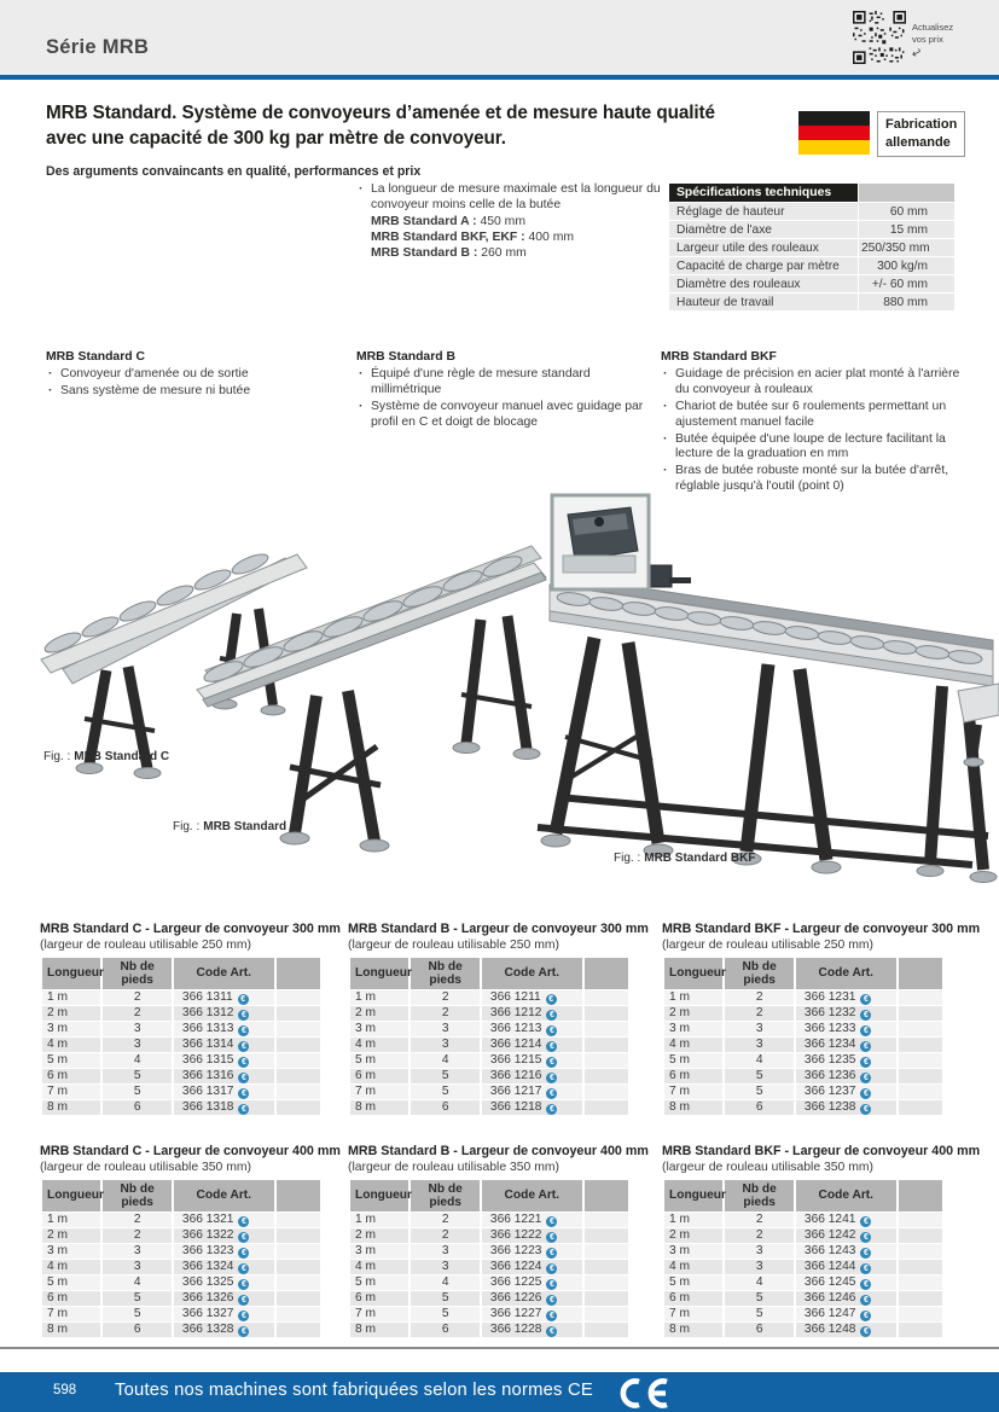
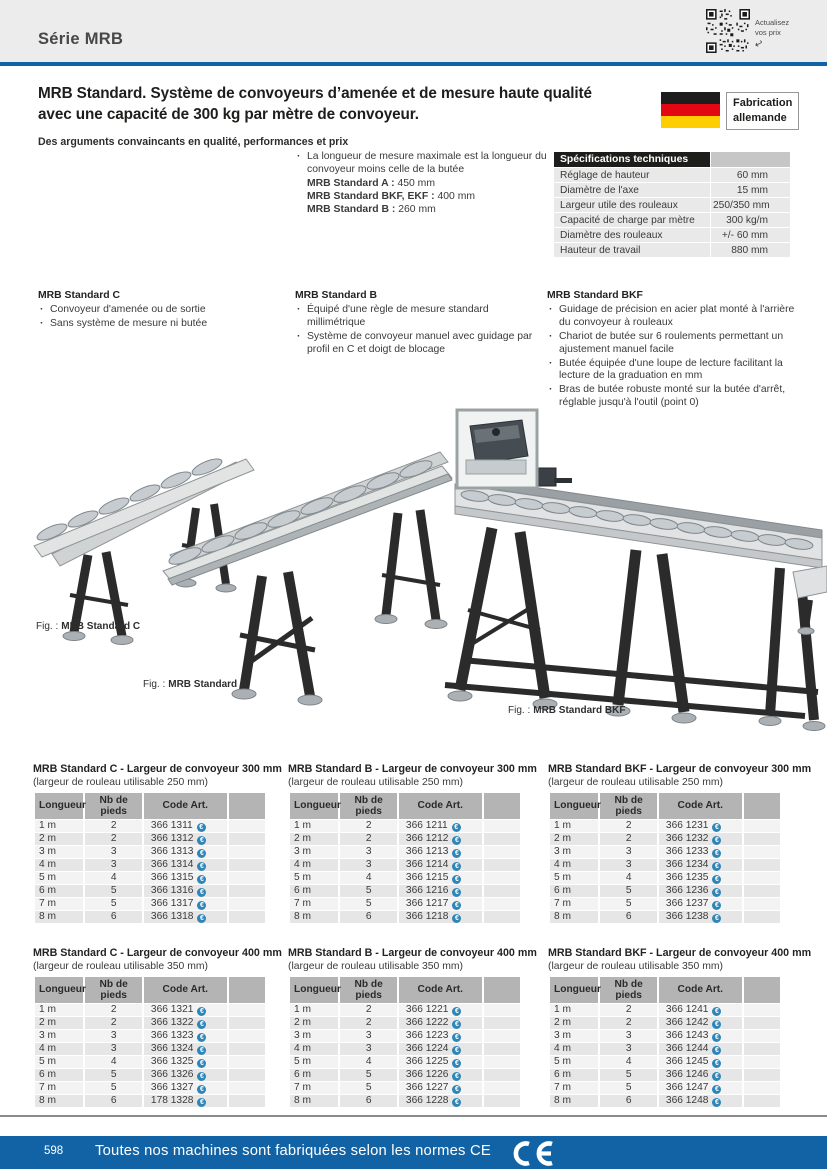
  Série MRB
  Actualisez
  vos prix
  MRB Standard. Système de convoyeurs d’amenée et de mesure haute qualité
  avec une capacité de 300 kg par mètre de convoyeur.
  Fabrication
  allemande
  Des arguments convaincants en qualité, performances et prix
  La longueur de mesure maximale est la longueur du convoyeur moins celle de la butée
  MRB Standard A : 450 mm
  MRB Standard BKF, EKF : 400 mm
  MRB Standard B : 260 mm
  Spécifications techniques
  Réglage de hauteur	60 mm
  Diamètre de l'axe	15 mm
  Largeur utile des rouleaux	250/350 mm
  Capacité de charge par mètre	300 kg/m
  Diamètre des rouleaux	+/- 60 mm
  Hauteur de travail	880 mm
  MRB Standard C
  Convoyeur d'amenée ou de sortie
  Sans système de mesure ni butée
  MRB Standard B
  Équipé d'une règle de mesure standard millimétrique
  Système de convoyeur manuel avec guidage par profil en C et doigt de blocage
  MRB Standard BKF
  Guidage de précision en acier plat monté à l'arrière du convoyeur à rouleaux
  Chariot de butée sur 6 roulements permettant un ajustement manuel facile
  Butée équipée d'une loupe de lecture facilitant la lecture de la graduation en mm
  Bras de butée robuste monté sur la butée d'arrêt, réglable jusqu'à l'outil (point 0)
  Fig. : MRB Standard C
  Fig. : MRB Standard B
  Fig. : MRB Standard BKF
  MRB Standard C - Largeur de convoyeur 300 mm
  (largeur de rouleau utilisable 250 mm)
  Longueur	Nb de pieds	Code Art.
  1 m	2	366 1311
  2 m	2	366 1312
  3 m	3	366 1313
  4 m	3	366 1314
  5 m	4	366 1315
  6 m	5	366 1316
  7 m	5	366 1317
  8 m	6	366 1318
  MRB Standard B - Largeur de convoyeur 300 mm
  (largeur de rouleau utilisable 250 mm)
  Longueur	Nb de pieds	Code Art.
  1 m	2	366 1211
  2 m	2	366 1212
  3 m	3	366 1213
  4 m	3	366 1214
  5 m	4	366 1215
  6 m	5	366 1216
  7 m	5	366 1217
  8 m	6	366 1218
  MRB Standard BKF - Largeur de convoyeur 300 mm
  (largeur de rouleau utilisable 250 mm)
  Longueur	Nb de pieds	Code Art.
  1 m	2	366 1231
  2 m	2	366 1232
  3 m	3	366 1233
  4 m	3	366 1234
  5 m	4	366 1235
  6 m	5	366 1236
  7 m	5	366 1237
  8 m	6	366 1238
  MRB Standard C - Largeur de convoyeur 400 mm
  (largeur de rouleau utilisable 350 mm)
  Longueur	Nb de pieds	Code Art.
  1 m	2	366 1321
  2 m	2	366 1322
  3 m	3	366 1323
  4 m	3	366 1324
  5 m	4	366 1325
  6 m	5	366 1326
  7 m	5	366 1327
- 8 m	6	366 1328
+ 8 m	6	178 1328
  MRB Standard B - Largeur de convoyeur 400 mm
  (largeur de rouleau utilisable 350 mm)
  Longueur	Nb de pieds	Code Art.
  1 m	2	366 1221
  2 m	2	366 1222
  3 m	3	366 1223
  4 m	3	366 1224
  5 m	4	366 1225
  6 m	5	366 1226
  7 m	5	366 1227
  8 m	6	366 1228
  MRB Standard BKF - Largeur de convoyeur 400 mm
  (largeur de rouleau utilisable 350 mm)
  Longueur	Nb de pieds	Code Art.
  1 m	2	366 1241
  2 m	2	366 1242
  3 m	3	366 1243
  4 m	3	366 1244
  5 m	4	366 1245
  6 m	5	366 1246
  7 m	5	366 1247
  8 m	6	366 1248
  598
  Toutes nos machines sont fabriquées selon les normes CE
